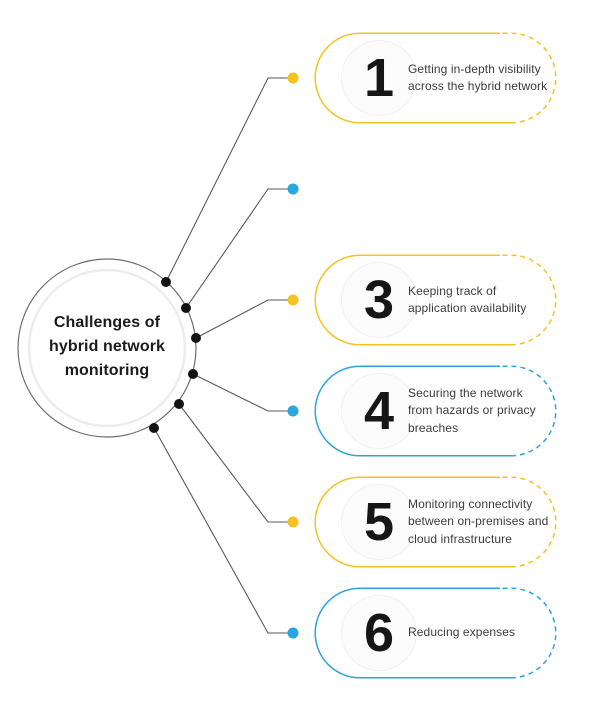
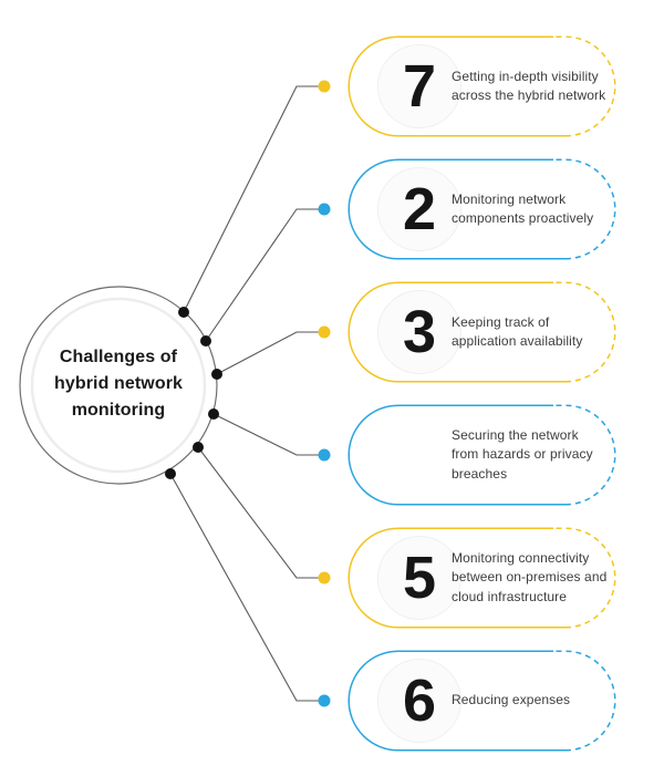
  Challenges of
  hybrid network
  monitoring
- 1
+ 7
  Getting in-depth visibility
  across the hybrid network
+ 2
+ Monitoring network
+ components proactively
  3
  Keeping track of
  application availability
- 4
  Securing the network
  from hazards or privacy
  breaches
  5
  Monitoring connectivity
  between on-premises and
  cloud infrastructure
  6
  Reducing expenses
